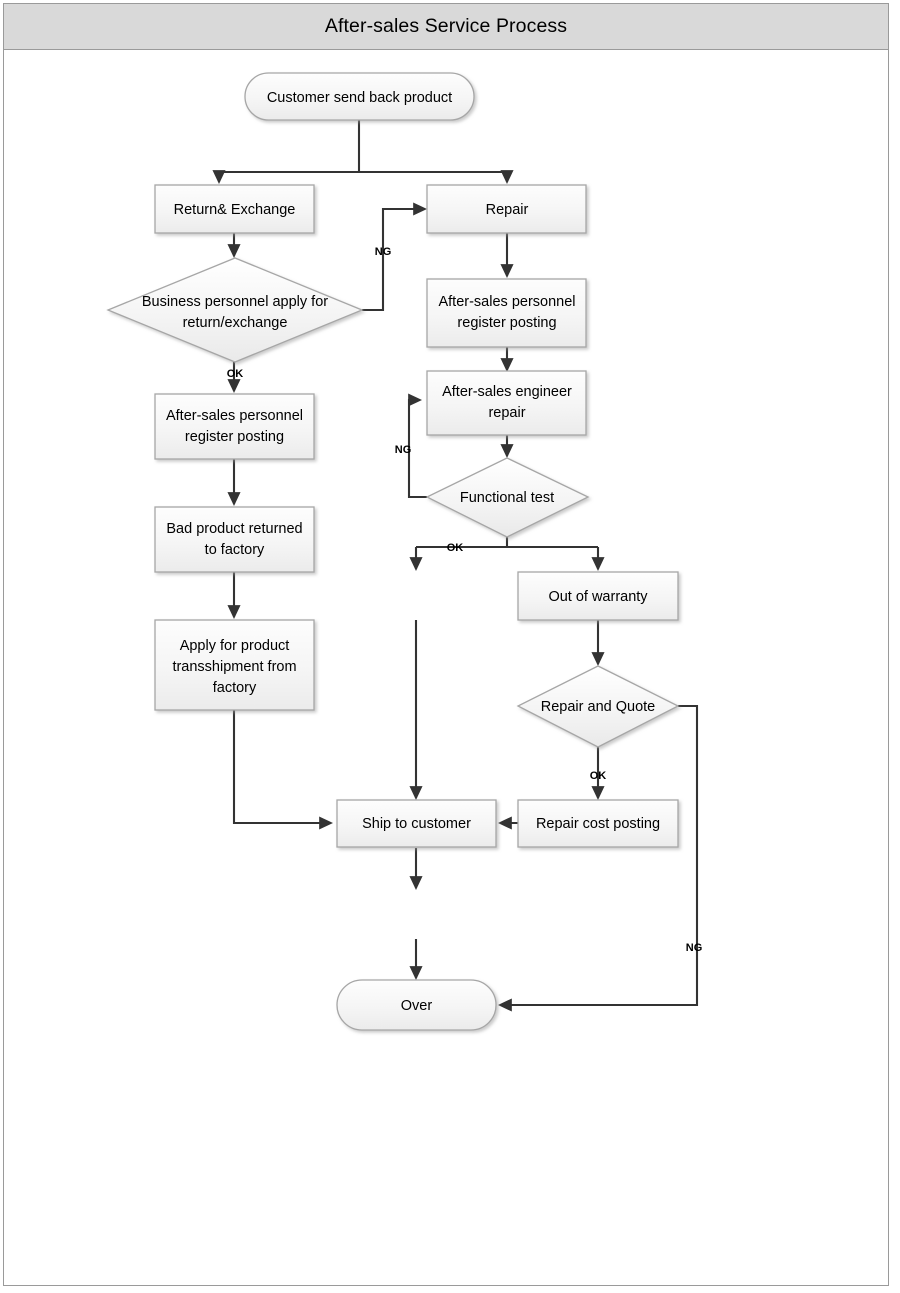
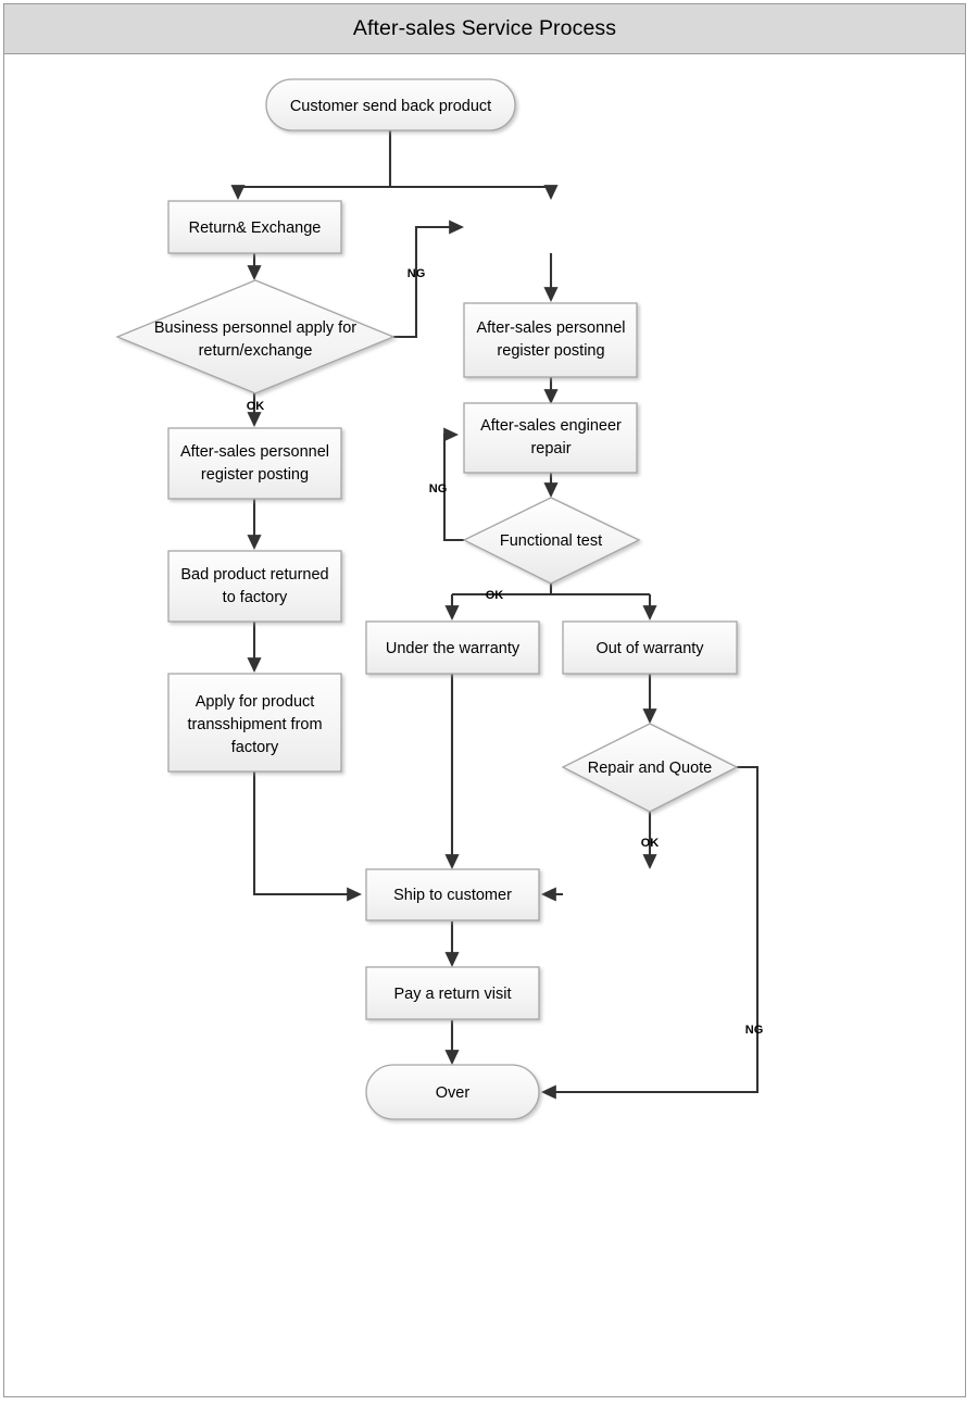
  After-sales Service Process
  Customer send back product
  Return& Exchange
- Repair
  Business personnel apply for
  return/exchange
  After-sales personnel
  register posting
  Bad product returned
  to factory
  Apply for product
  transshipment from
  factory
  After-sales personnel
  register posting
  After-sales engineer
  repair
  Functional test
+ Under the warranty
  Out of warranty
  Repair and Quote
- Repair cost posting
  Ship to customer
+ Pay a return visit
  Over
  NG
  OK
  NG
  OK
  OK
  NG
